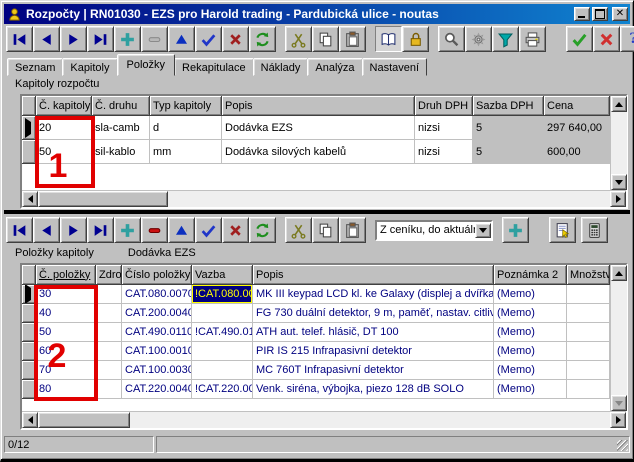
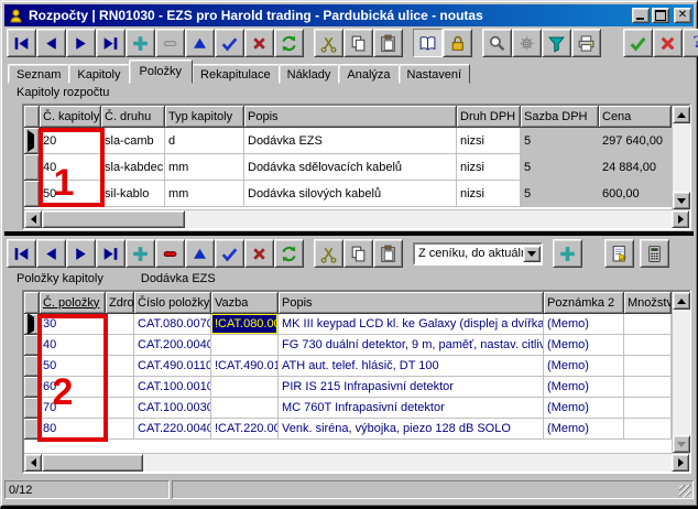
  Rozpočty | RN01030 - EZS pro Harold trading - Pardubická ulice - noutas
  ✕
  ?
  Seznam
  Kapitoly
  Položky
  Rekapitulace
  Náklady
  Analýza
  Nastavení
  Kapitoly rozpočtu
  	Č. kapitoly	Č. druhu	Typ kapitoly	Popis	Druh DPH	Sazba DPH	Cena
  	20	sla-camb	d	Dodávka EZS	nizsi	5	297 640,00
+ 	40	sla-kabdec	mm	Dodávka sdělovacích kabelů	nizsi	5	24 884,00
  	50	sil-kablo	mm	Dodávka silových kabelů	nizsi	5	600,00
  1
  Z ceníku, do aktuál
  Položky kapitoly
  Dodávka EZS
  	Č. položky	Zdro	Číslo položky	Vazba	Popis	Poznámka 2	Množstv
  	30		CAT.080.0070	!CAT.080.00	MK III keypad LCD kl. ke Galaxy (displej a dvířka	(Memo)
  	40		CAT.200.0040		FG 730 duální detektor, 9 m, paměť, nastav. citliv	(Memo)
  	50		CAT.490.0110	!CAT.490.01	ATH aut. telef. hlásič, DT 100	(Memo)
  	60		CAT.100.0010		PIR IS 215 Infrapasivní detektor	(Memo)
  	70		CAT.100.0030		MC 760T Infrapasivní detektor	(Memo)
  	80		CAT.220.0040	!CAT.220.00	Venk. siréna, výbojka, piezo 128 dB SOLO	(Memo)
  2
  0/12
